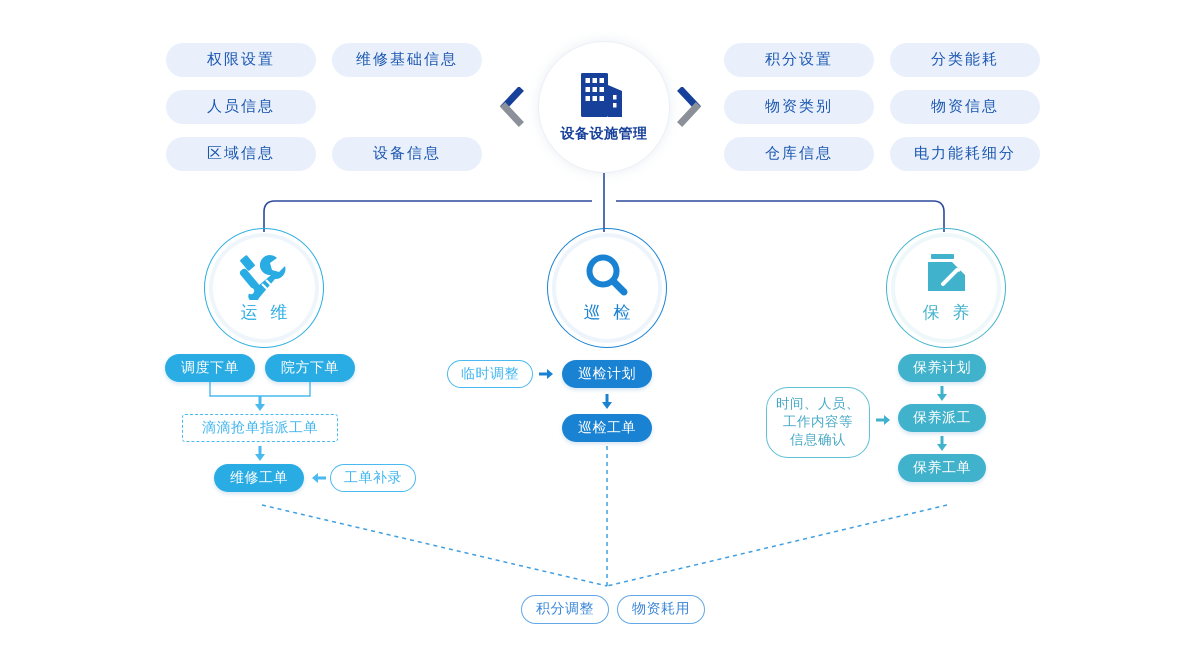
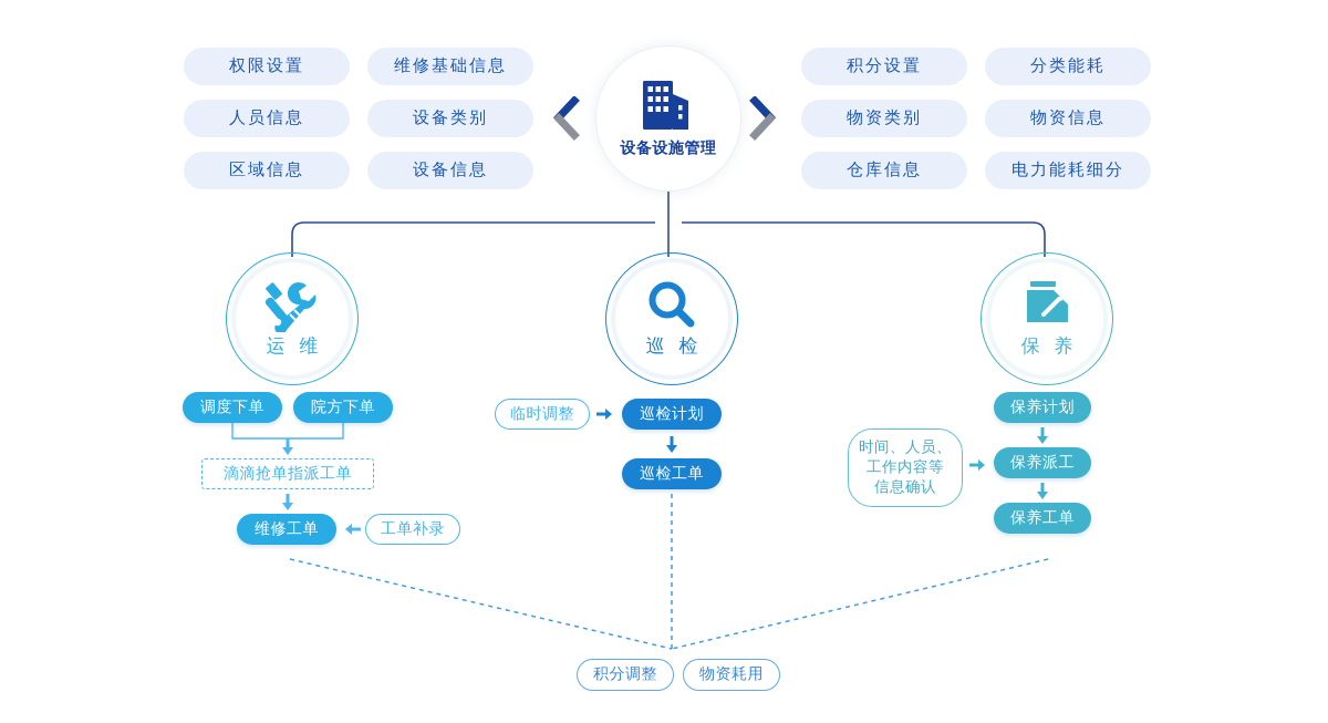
  权限设置
  维修基础信息
  人员信息
+ 设备类别
  区域信息
  设备信息
  积分设置
  分类能耗
  物资类别
  物资信息
  仓库信息
  电力能耗细分
  设备设施管理
  运 维
  巡 检
  保 养
  调度下单
  院方下单
  滴滴抢单指派工单
  维修工单
  工单补录
  临时调整
  巡检计划
  巡检工单
  时间、人员、
  工作内容等
  信息确认
  保养计划
  保养派工
  保养工单
  积分调整
  物资耗用
